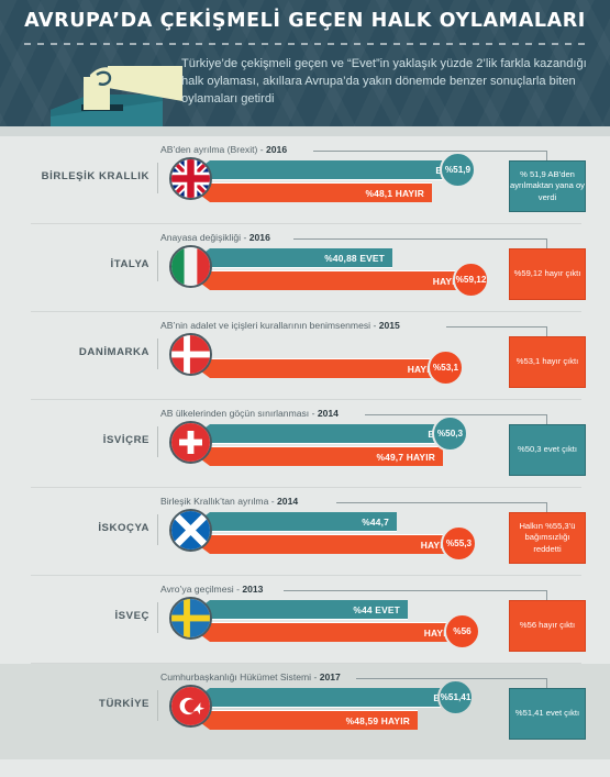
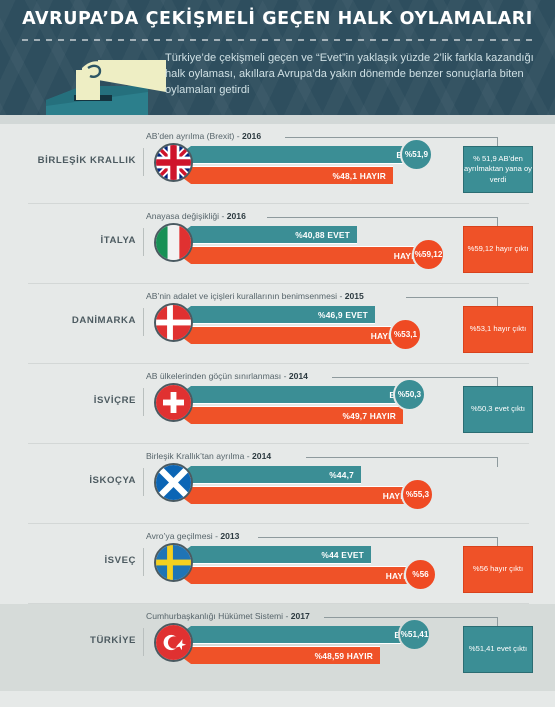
  AVRUPA’DA ÇEKİŞMELİ GEÇEN HALK OYLAMALARI
  Türkiye’de çekişmeli geçen ve “Evet”in yaklaşık yüzde 2’lik farkla kazandığı halk oylaması, akıllara Avrupa’da yakın dönemde benzer sonuçlarla biten oylamaları getirdi
  BİRLEŞİK KRALLIK
  AB’den ayrılma (Brexit) - 2016
  %48,1 HAYIR
  %51,9
  % 51,9 AB’den ayrılmaktan yana oy verdi
  İTALYA
  Anayasa değişikliği - 2016
  %40,88 EVET
  %59,12
  %59,12 hayır çıktı
  DANİMARKA
  AB’nin adalet ve içişleri kurallarının benimsenmesi - 2015
+ %46,9 EVET
  %53,1
  %53,1 hayır çıktı
  İSVİÇRE
  AB ülkelerinden göçün sınırlanması - 2014
  %49,7 HAYIR
  %50,3
  %50,3 evet çıktı
  İSKOÇYA
  Birleşik Krallık’tan ayrılma - 2014
  %44,7
  %55,3
- Halkın %55,3’ü bağımsızlığı reddetti
  İSVEÇ
  Avro’ya geçilmesi - 2013
  %44 EVET
  %56
  %56 hayır çıktı
  TÜRKİYE
  Cumhurbaşkanlığı Hükümet Sistemi - 2017
  %48,59 HAYIR
  %51,41
  %51,41 evet çıktı
